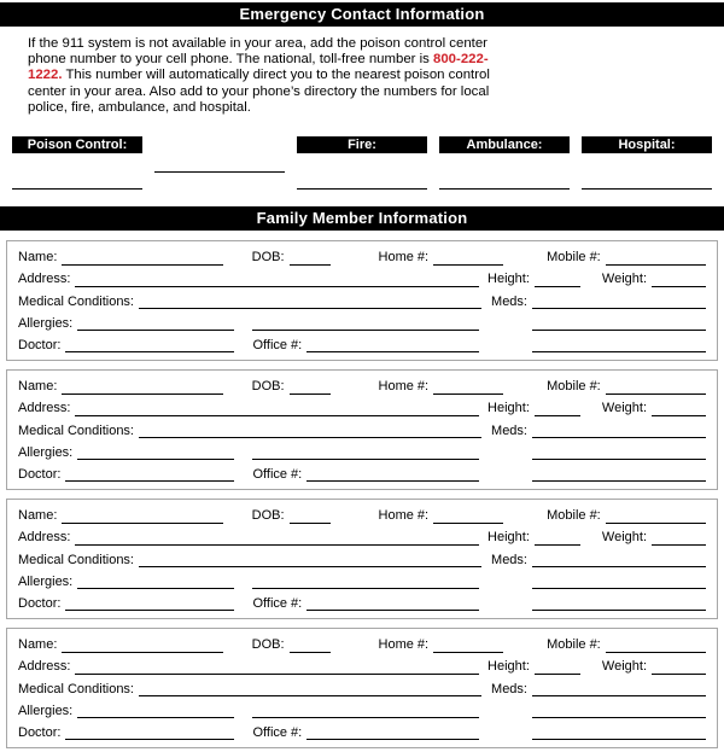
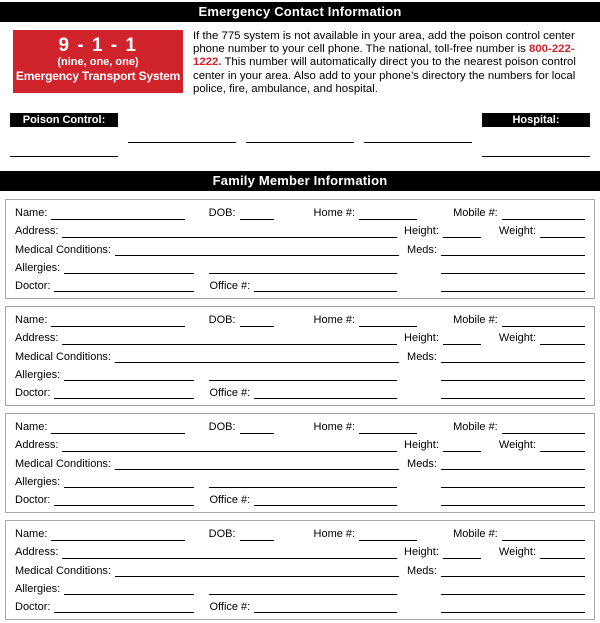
  Emergency Contact Information
+ 9 - 1 - 1
+ (nine, one, one)
+ Emergency Transport System
- If the 911 system is not available in your area, add the poison control center phone number to your cell phone. The national, toll-free number is 800-222-1222. This number will automatically direct you to the nearest poison control center in your area. Also add to your phone’s directory the numbers for local police, fire, ambulance, and hospital.
+ If the 775 system is not available in your area, add the poison control center phone number to your cell phone. The national, toll-free number is 800-222-1222. This number will automatically direct you to the nearest poison control center in your area. Also add to your phone’s directory the numbers for local police, fire, ambulance, and hospital.
  Poison Control:
- Fire:
- Ambulance:
  Hospital:
  Family Member Information
  Name:
  DOB:
  Home #:
  Mobile #:
  Address:
  Height:
  Weight:
  Medical Conditions:
  Meds:
  Allergies:
  Doctor:
  Office #:
  Name:
  DOB:
  Home #:
  Mobile #:
  Address:
  Height:
  Weight:
  Medical Conditions:
  Meds:
  Allergies:
  Doctor:
  Office #:
  Name:
  DOB:
  Home #:
  Mobile #:
  Address:
  Height:
  Weight:
  Medical Conditions:
  Meds:
  Allergies:
  Doctor:
  Office #:
  Name:
  DOB:
  Home #:
  Mobile #:
  Address:
  Height:
  Weight:
  Medical Conditions:
  Meds:
  Allergies:
  Doctor:
  Office #:
